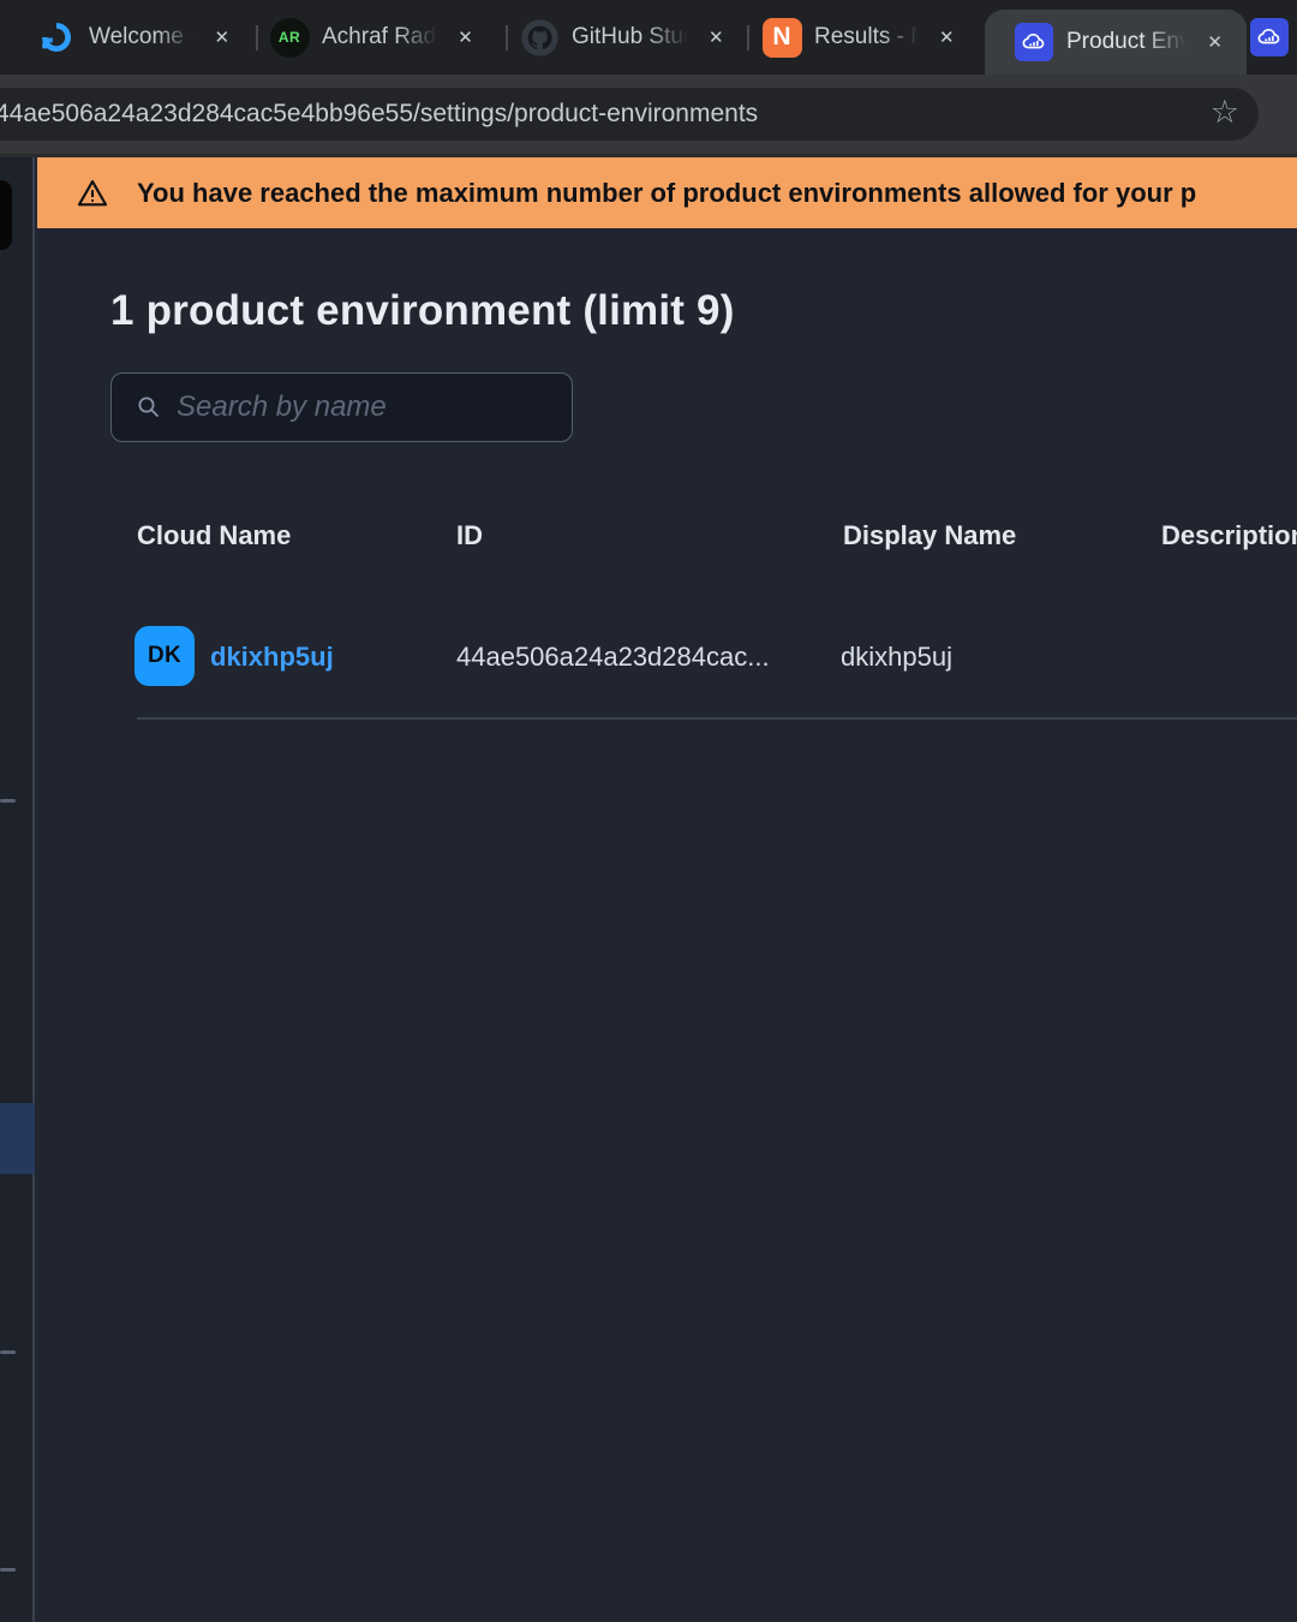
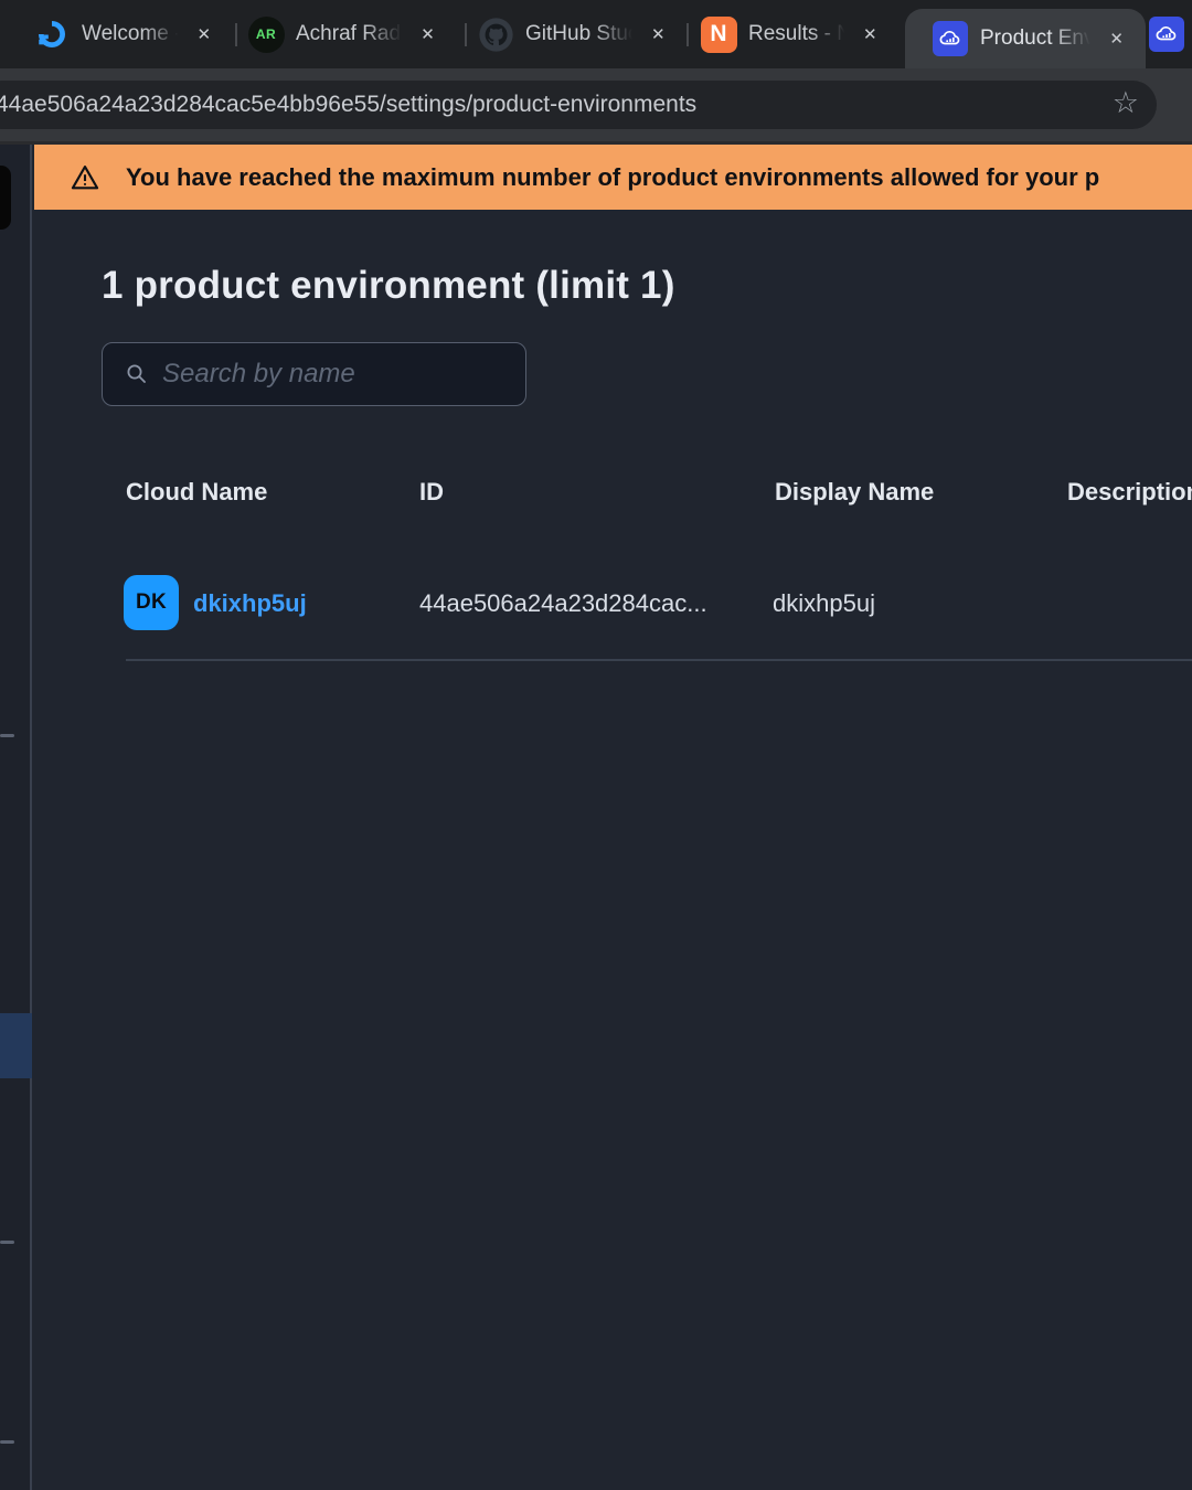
  Welcome -
  ✕
  AR
  Achraf Radi
  ✕
  GitHub Stuc
  ✕
  N
  Results - N
  ✕
  Product Env
  ✕
  44ae506a24a23d284cac5e4bb96e55/settings/product-environments
  ☆
  You have reached the maximum number of product environments allowed for your p
- 1 product environment (limit 9)
+ 1 product environment (limit 1)
  Search by name
  Cloud Name
  ID
  Display Name
  Descriptio
  DK
  dkixhp5uj
  44ae506a24a23d284cac...
  dkixhp5uj
